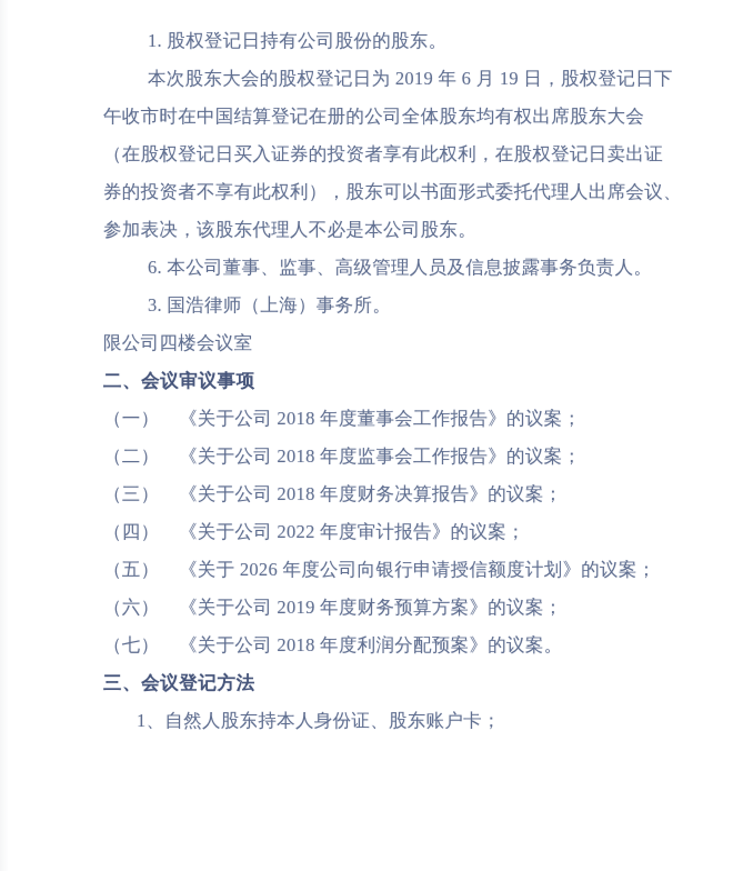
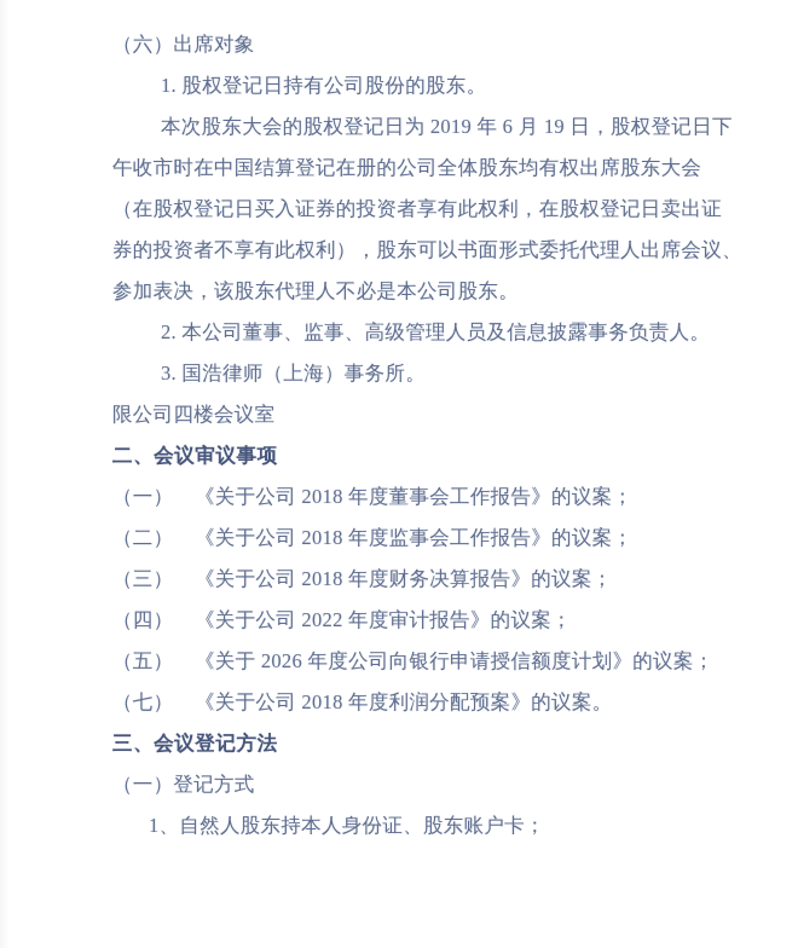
+ （六）出席对象
  1. 股权登记日持有公司股份的股东。
  本次股东大会的股权登记日为 2019 年 6 月 19 日，股权登记日下
  午收市时在中国结算登记在册的公司全体股东均有权出席股东大会
  （在股权登记日买入证券的投资者享有此权利，在股权登记日卖出证
  券的投资者不享有此权利），股东可以书面形式委托代理人出席会议、
  参加表决，该股东代理人不必是本公司股东。
- 6. 本公司董事、监事、高级管理人员及信息披露事务负责人。
+ 2. 本公司董事、监事、高级管理人员及信息披露事务负责人。
  3. 国浩律师（上海）事务所。
  限公司四楼会议室
  二、会议审议事项
  （一） 《关于公司 2018 年度董事会工作报告》的议案；
  （二） 《关于公司 2018 年度监事会工作报告》的议案；
  （三） 《关于公司 2018 年度财务决算报告》的议案；
  （四） 《关于公司 2022 年度审计报告》的议案；
  （五） 《关于 2026 年度公司向银行申请授信额度计划》的议案；
- （六） 《关于公司 2019 年度财务预算方案》的议案；
  （七） 《关于公司 2018 年度利润分配预案》的议案。
  三、会议登记方法
+ （一）登记方式
  1、自然人股东持本人身份证、股东账户卡；
